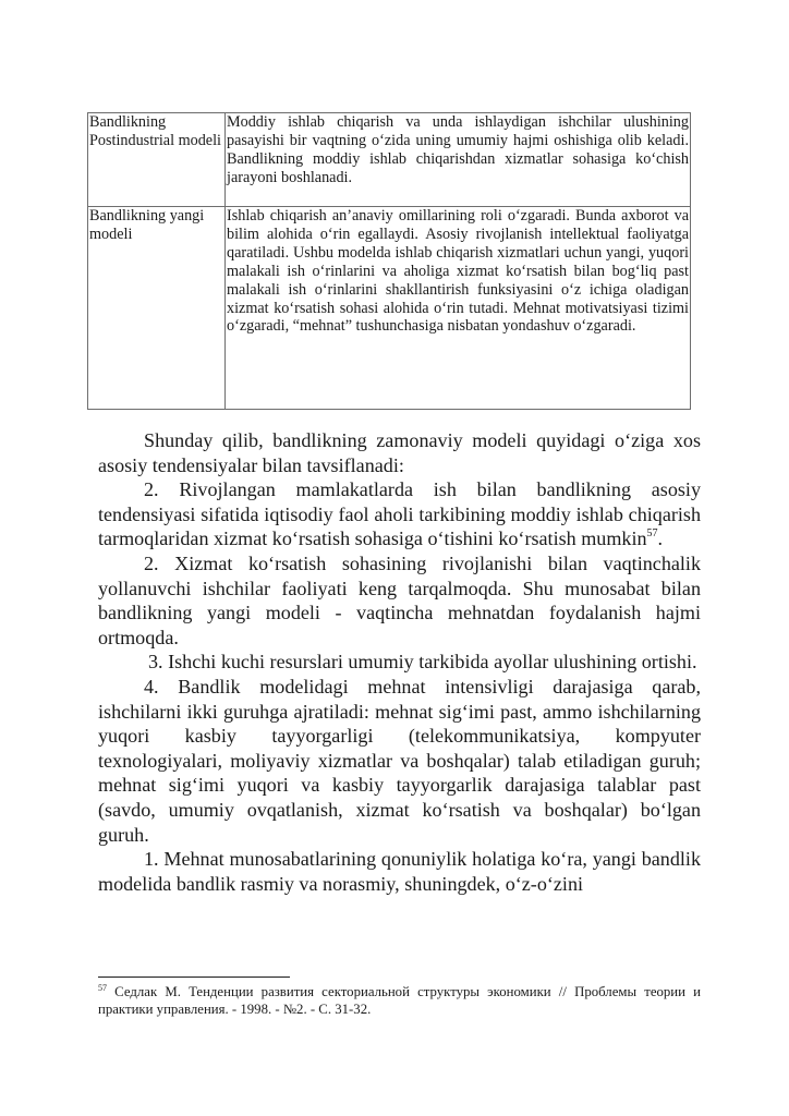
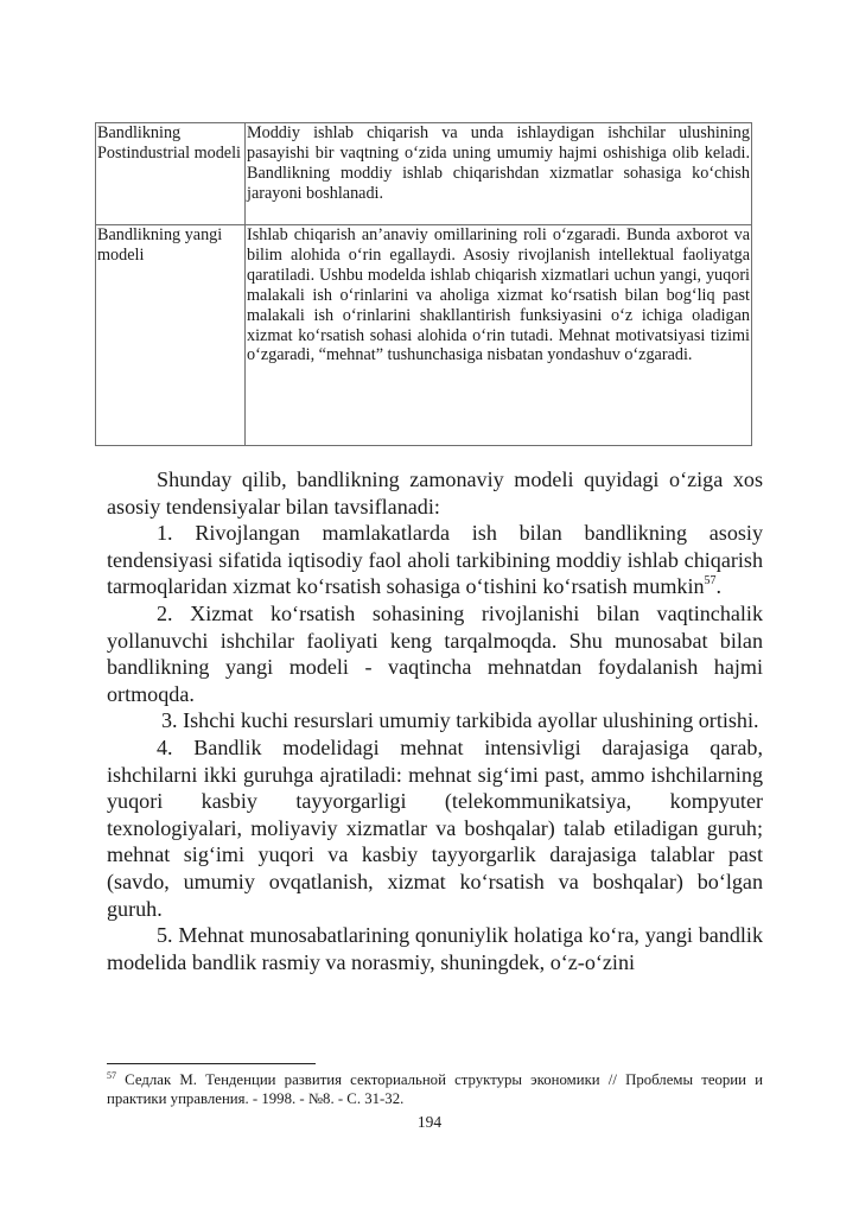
  Bandlikning Postindustrial modeli	Moddiy ishlab chiqarish va unda ishlaydigan ishchilar ulushining pasayishi bir vaqtning o‘zida uning umumiy hajmi oshishiga olib keladi. Bandlikning moddiy ishlab chiqarishdan xizmatlar sohasiga ko‘chish jarayoni boshlanadi.
  Bandlikning yangi modeli	Ishlab chiqarish an’anaviy omillarining roli o‘zgaradi. Bunda axborot va bilim alohida o‘rin egallaydi. Asosiy rivojlanish intellektual faoliyatga qaratiladi. Ushbu modelda ishlab chiqarish xizmatlari uchun yangi, yuqori malakali ish o‘rinlarini va aholiga xizmat ko‘rsatish bilan bog‘liq past malakali ish o‘rinlarini shakllantirish funksiyasini o‘z ichiga oladigan xizmat ko‘rsatish sohasi alohida o‘rin tutadi. Mehnat motivatsiyasi tizimi o‘zgaradi, “mehnat” tushunchasiga nisbatan yondashuv o‘zgaradi.
  Shunday qilib, bandlikning zamonaviy modeli quyidagi o‘ziga xos asosiy tendensiyalar bilan tavsiflanadi:
- 2. Rivojlangan mamlakatlarda ish bilan bandlikning asosiy tendensiyasi sifatida iqtisodiy faol aholi tarkibining moddiy ishlab chiqarish tarmoqlaridan xizmat ko‘rsatish sohasiga o‘tishini ko‘rsatish mumkin57.
+ 1. Rivojlangan mamlakatlarda ish bilan bandlikning asosiy tendensiyasi sifatida iqtisodiy faol aholi tarkibining moddiy ishlab chiqarish tarmoqlaridan xizmat ko‘rsatish sohasiga o‘tishini ko‘rsatish mumkin57.
  2. Xizmat ko‘rsatish sohasining rivojlanishi bilan vaqtinchalik yollanuvchi ishchilar faoliyati keng tarqalmoqda. Shu munosabat bilan bandlikning yangi modeli - vaqtincha mehnatdan foydalanish hajmi ortmoqda.
  3. Ishchi kuchi resurslari umumiy tarkibida ayollar ulushining ortishi.
  4. Bandlik modelidagi mehnat intensivligi darajasiga qarab, ishchilarni ikki guruhga ajratiladi: mehnat sig‘imi past, ammo ishchi­larning yuqori kasbiy tayyorgarligi (telekommunikatsiya, kompyuter texnologiyalari, moliyaviy xizmatlar va boshqalar) talab etiladigan guruh; mehnat sig‘imi yuqori va kasbiy tayyorgarlik darajasiga talablar past (savdo, umumiy ovqatlanish, xizmat ko‘rsatish va boshqalar) bo‘lgan guruh.
- 1. Mehnat munosabatlarining qonuniylik holatiga ko‘ra, yangi bandlik modelida bandlik rasmiy va norasmiy, shuningdek, o‘z-o‘zini
+ 5. Mehnat munosabatlarining qonuniylik holatiga ko‘ra, yangi bandlik modelida bandlik rasmiy va norasmiy, shuningdek, o‘z-o‘zini
- 57 Седлак М. Тенденции развития секториальной структуры экономики // Проблемы теории и практики управления. - 1998. - №2. - С. 31-32.
+ 57 Седлак М. Тенденции развития секториальной структуры экономики // Проблемы теории и практики управления. - 1998. - №8. - С. 31-32.
+ 194
